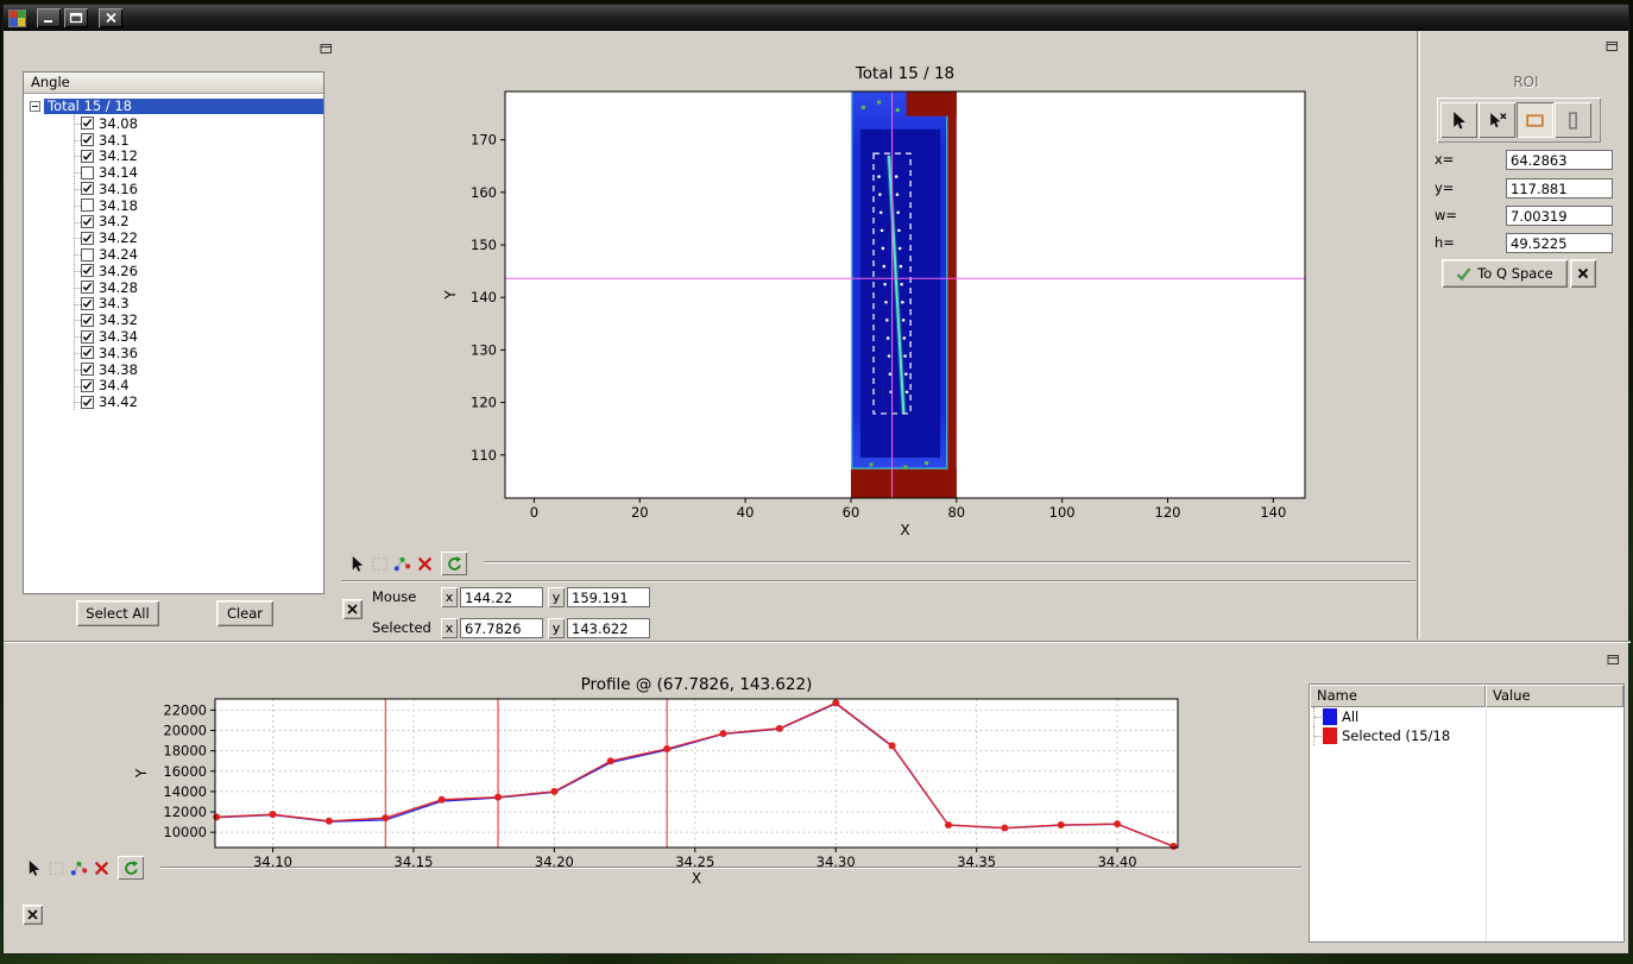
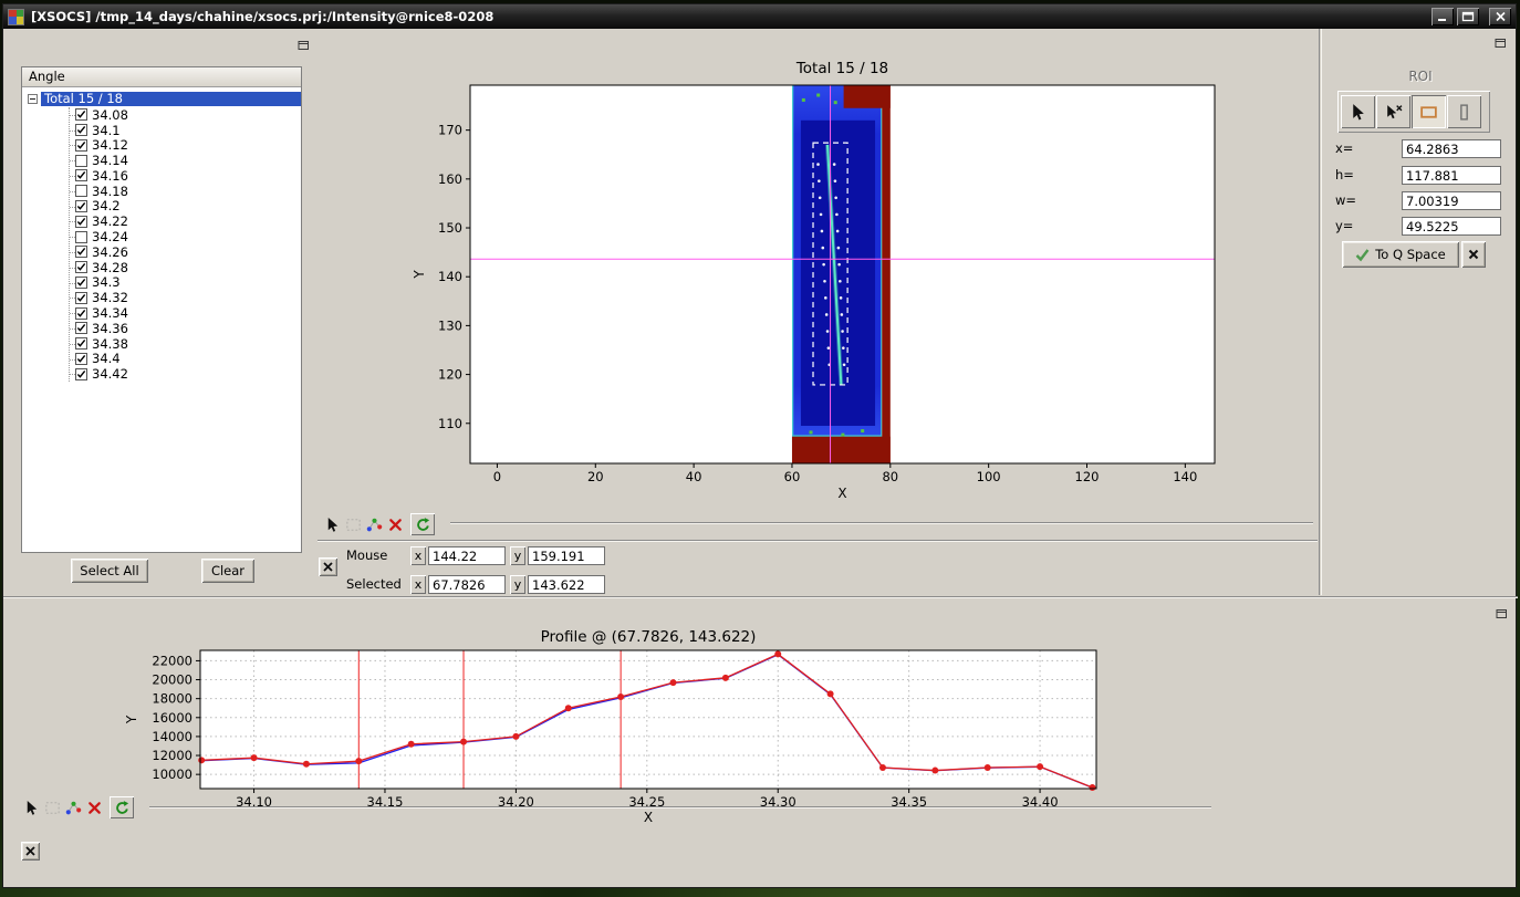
+ [XSOCS] /tmp_14_days/chahine/xsocs.prj:/Intensity@rnice8-0208
  Angle
  Total 15 / 18
  34.08
  34.1
  34.12
  34.14
  34.16
  34.18
  34.2
  34.22
  34.24
  34.26
  34.28
  34.3
  34.32
  34.34
  34.36
  34.38
  34.4
  34.42
  Select All
  Clear
  0
  20
  40
  60
  80
  100
  120
  140
  X
  110
  120
  130
  140
  150
  160
  170
  Total 15 / 18
  Mouse
  x
  144.22
  y
  159.191
  Selected
  x
  67.7826
  y
  143.622
  ROI
  x=
  64.2863
- y=
+ h=
  117.881
  w=
  7.00319
- h=
+ y=
  49.5225
  To Q Space
  34.10
  34.15
  34.20
  34.25
  34.30
  34.35
  34.40
  X
  10000
  12000
  14000
  16000
  18000
  20000
  22000
  Profile @ (67.7826, 143.622)
- Name
- Value
- All
- Selected (15/18
